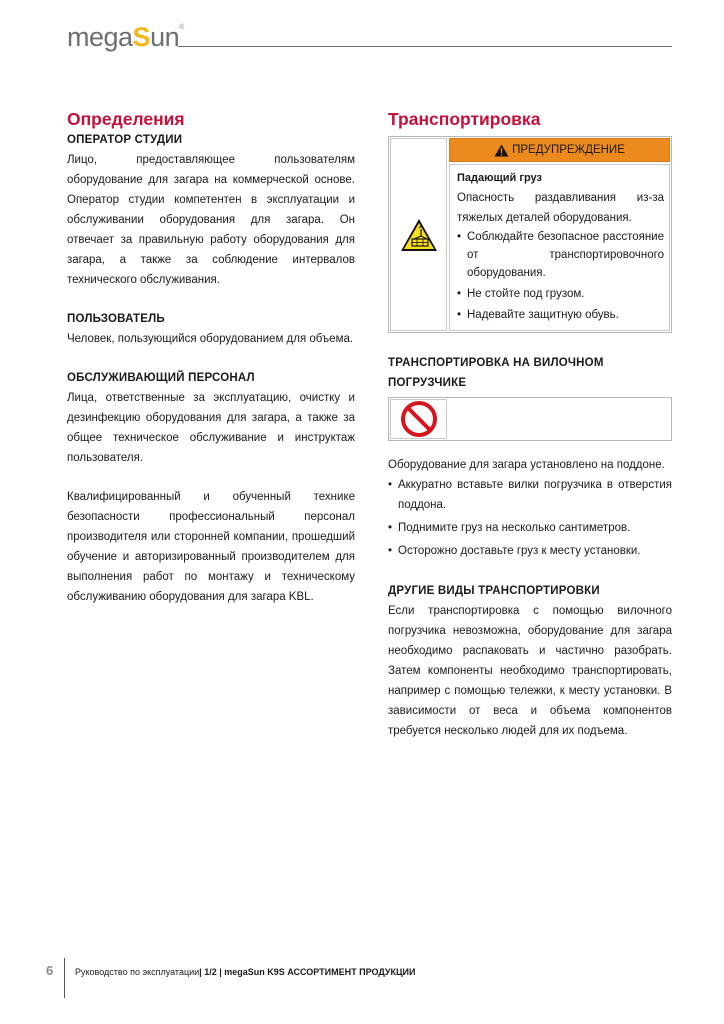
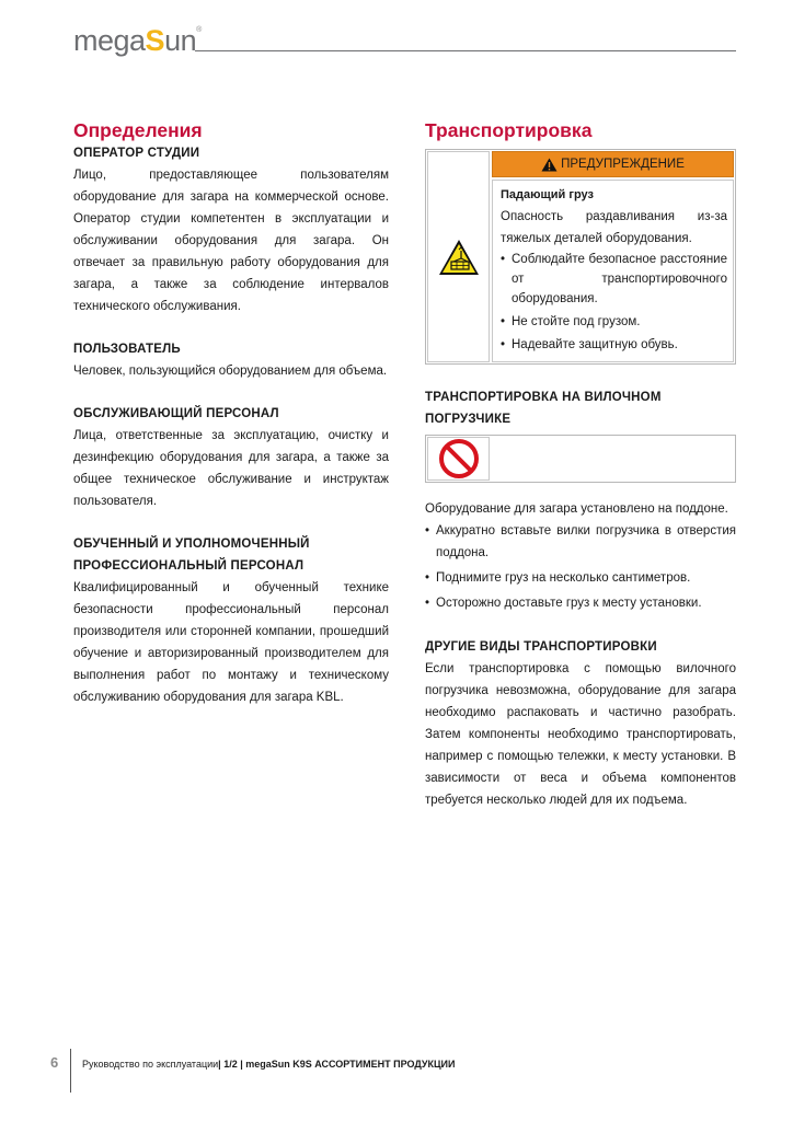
  megaSun
  Определения
  ОПЕРАТОР СТУДИИ
  Лицо, предоставляющее пользователям оборудование для загара на коммерческой основе. Оператор студии компетентен в эксплуатации и обслуживании оборудования для загара. Он отвечает за правильную работу оборудования для загара, а также за соблюдение интервалов технического обслуживания.
  ПОЛЬЗОВАТЕЛЬ
  Человек, пользующийся оборудованием для объема.
  ОБСЛУЖИВАЮЩИЙ ПЕРСОНАЛ
  Лица, ответственные за эксплуатацию, очистку и дезинфекцию оборудования для загара, а также за общее техническое обслуживание и инструктаж пользователя.
+ ОБУЧЕННЫЙ И УПОЛНОМОЧЕННЫЙ ПРОФЕССИОНАЛЬНЫЙ ПЕРСОНАЛ
  Квалифицированный и обученный технике безопасности профессиональный персонал производителя или сторонней компании, прошедший обучение и авторизированный производителем для выполнения работ по монтажу и техническому обслуживанию оборудования для загара KBL.
  Транспортировка
  ПРЕДУПРЕЖДЕНИЕ
  Падающий груз
  Опасность раздавливания из-за тяжелых деталей оборудования.
  Соблюдайте безопасное расстояние от транспортировочного оборудования.
  Не стойте под грузом.
  Надевайте защитную обувь.
  ТРАНСПОРТИРОВКА НА ВИЛОЧНОМ ПОГРУЗЧИКЕ
  Оборудование для загара установлено на поддоне.
  Аккуратно вставьте вилки погрузчика в отверстия поддона.
  Поднимите груз на несколько сантиметров.
  Осторожно доставьте груз к месту установки.
  ДРУГИЕ ВИДЫ ТРАНСПОРТИРОВКИ
  Если транспортировка с помощью вилочного погрузчика невозможна, оборудование для загара необходимо распаковать и частично разобрать. Затем компоненты необходимо транспортировать, например с помощью тележки, к месту установки. В зависимости от веса и объема компонентов требуется несколько людей для их подъема.
  6
  Руководство по эксплуатации| 1/2 | megaSun K9S АССОРТИМЕНТ ПРОДУКЦИИ
